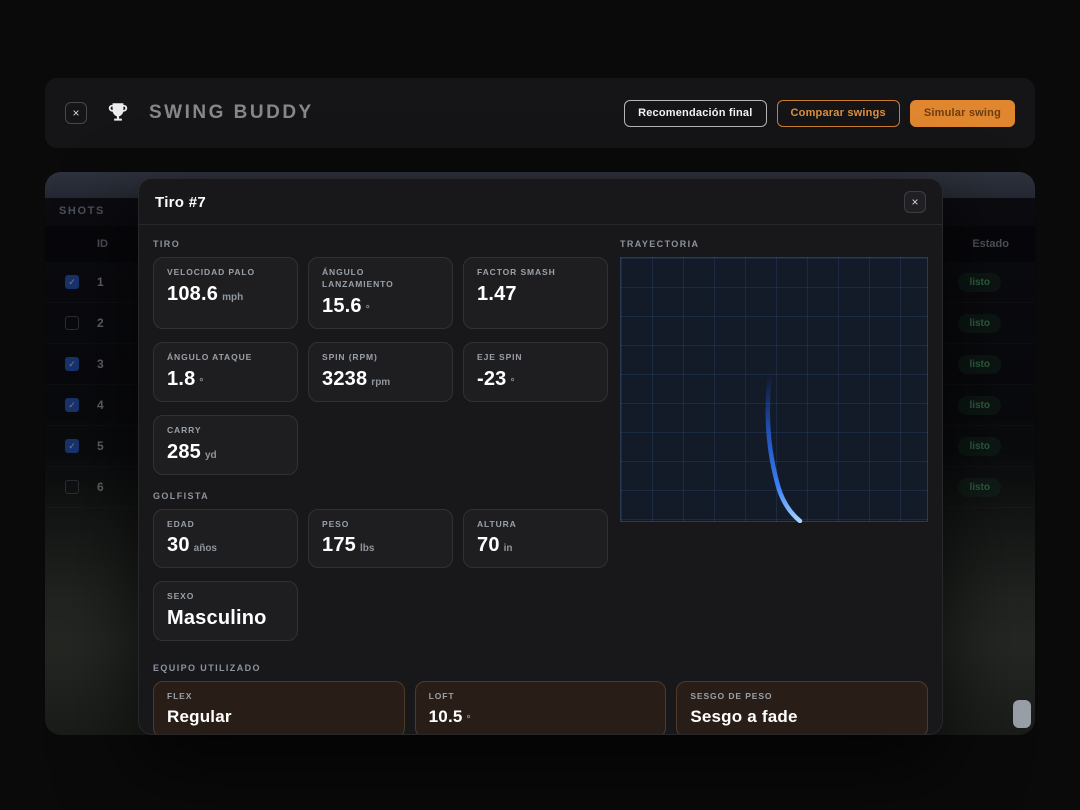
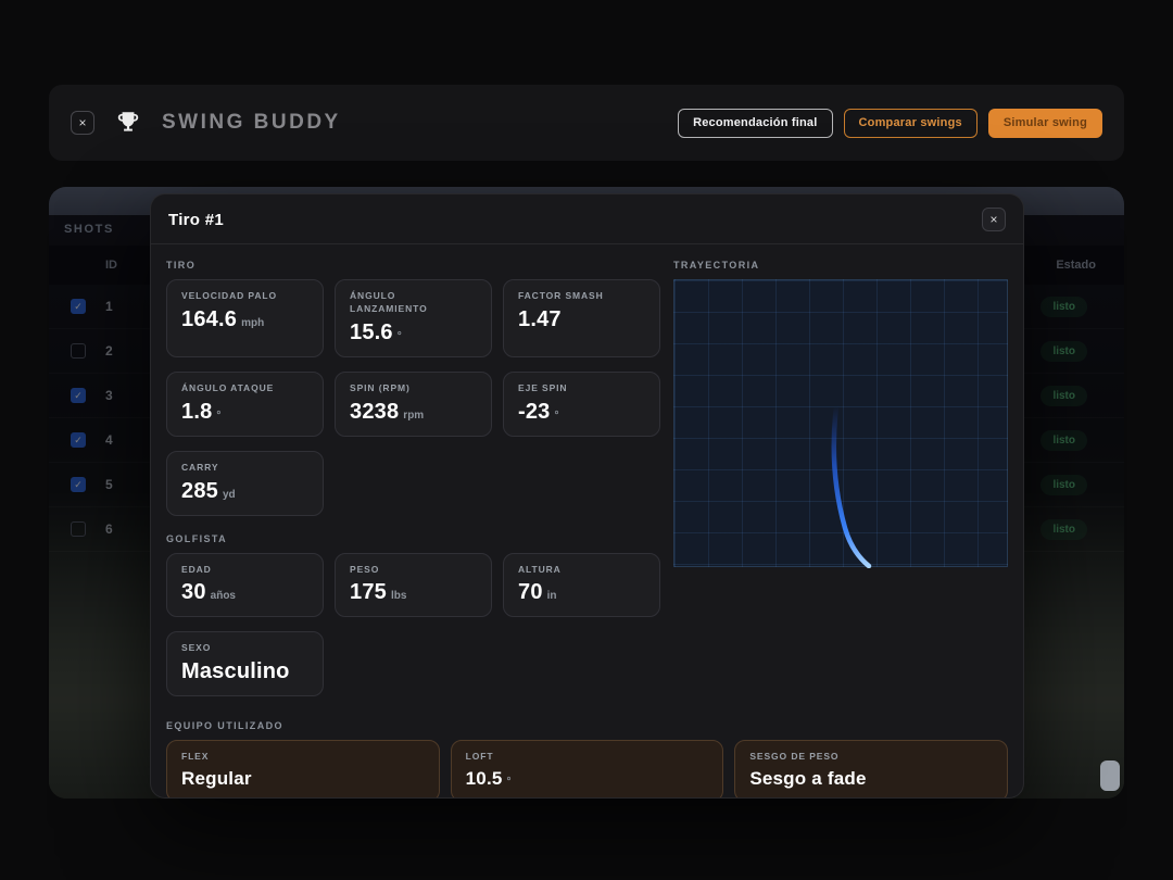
  ×
  SWING BUDDY
  Recomendación final
  Comparar swings
  Simular swing
  SHOTS
  ID
  Estado
  ✓
  1
  listo
  2
  listo
  ✓
  3
  listo
  ✓
  4
  listo
  ✓
  5
  listo
  6
  listo
- Tiro #7
+ Tiro #1
  ×
  TIRO
  VELOCIDAD PALO
- 108.6 mph
+ 164.6 mph
  ÁNGULO LANZAMIENTO
  15.6 °
  FACTOR SMASH
  1.47
  ÁNGULO ATAQUE
  1.8 °
  SPIN (RPM)
  3238 rpm
  EJE SPIN
  -23 °
  CARRY
  285 yd
  GOLFISTA
  EDAD
  30 años
  PESO
  175 lbs
  ALTURA
  70 in
  SEXO
  Masculino
  TRAYECTORIA
  EQUIPO UTILIZADO
  FLEX
  Regular
  LOFT
  10.5 °
  SESGO DE PESO
  Sesgo a fade
